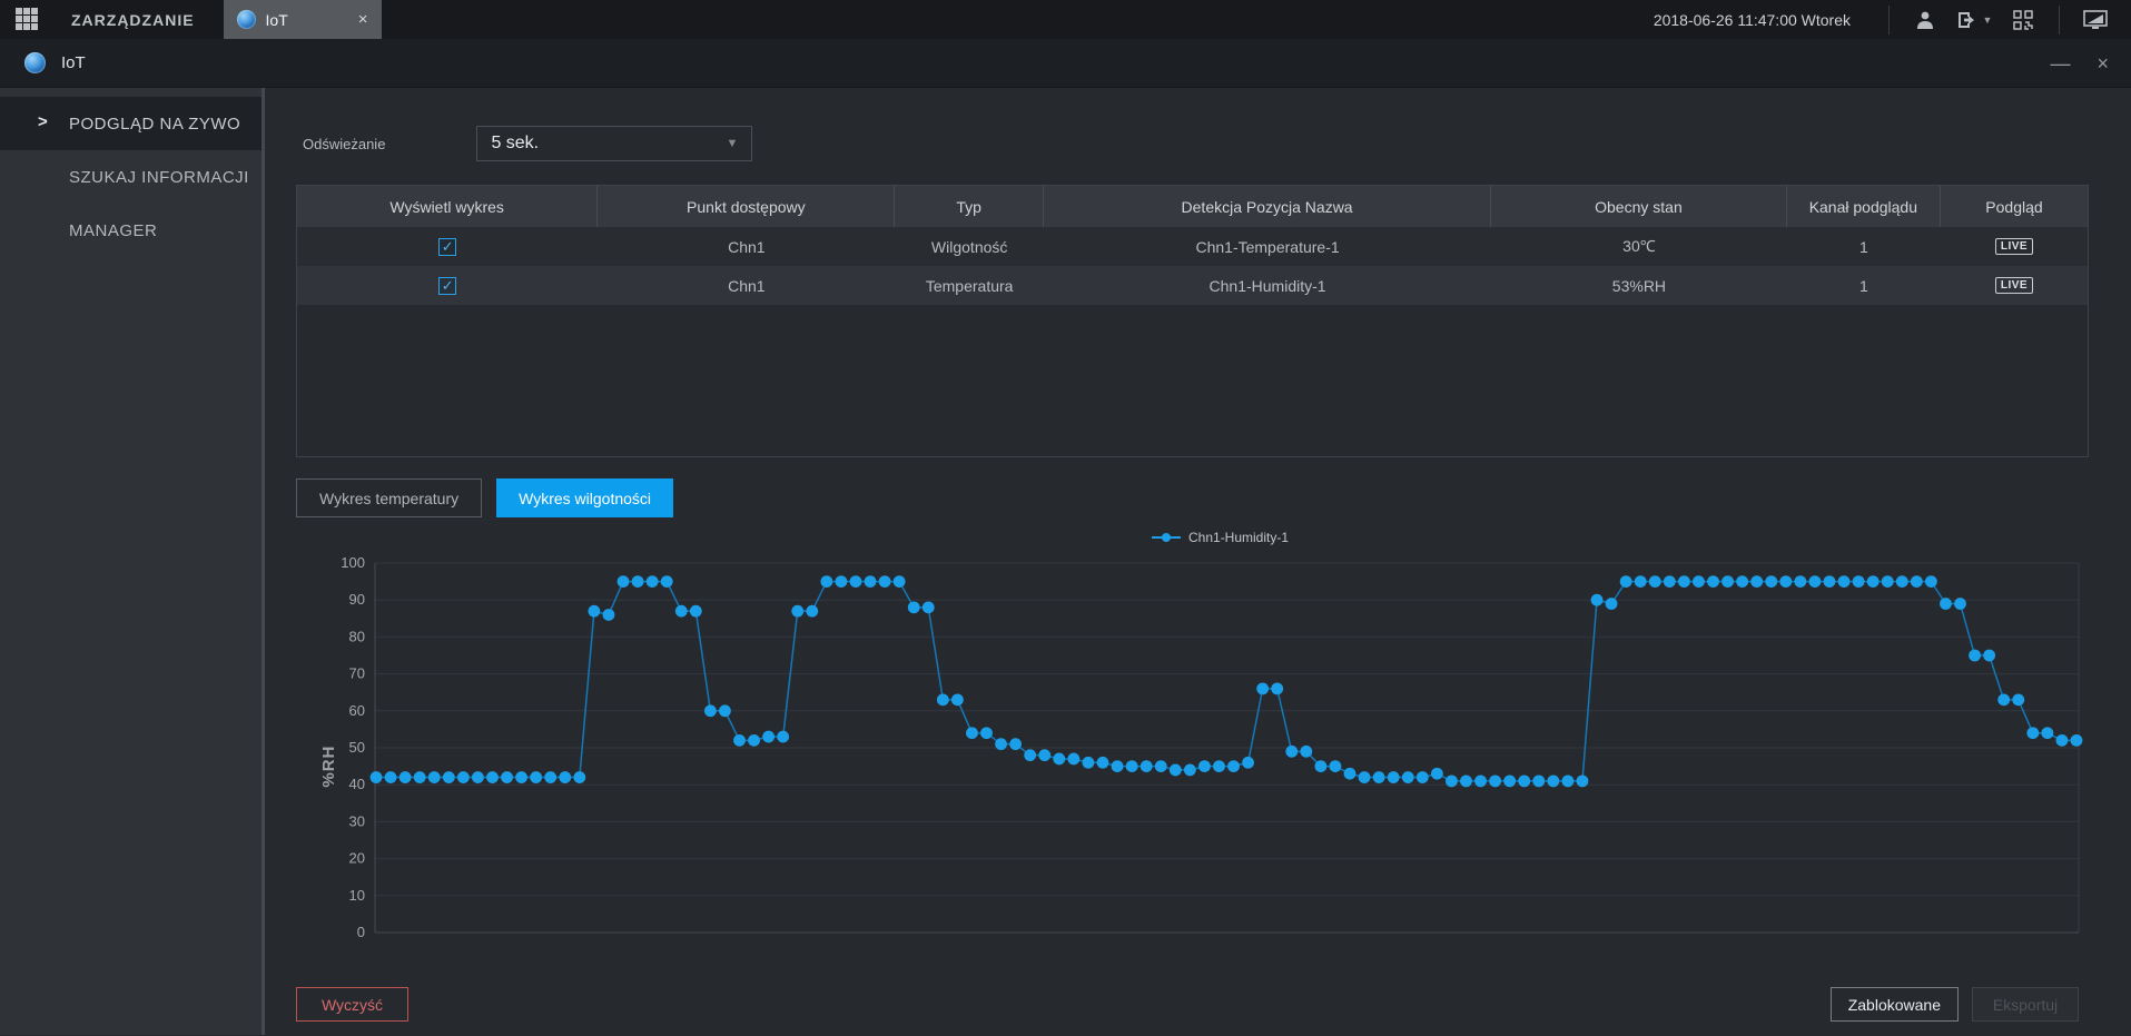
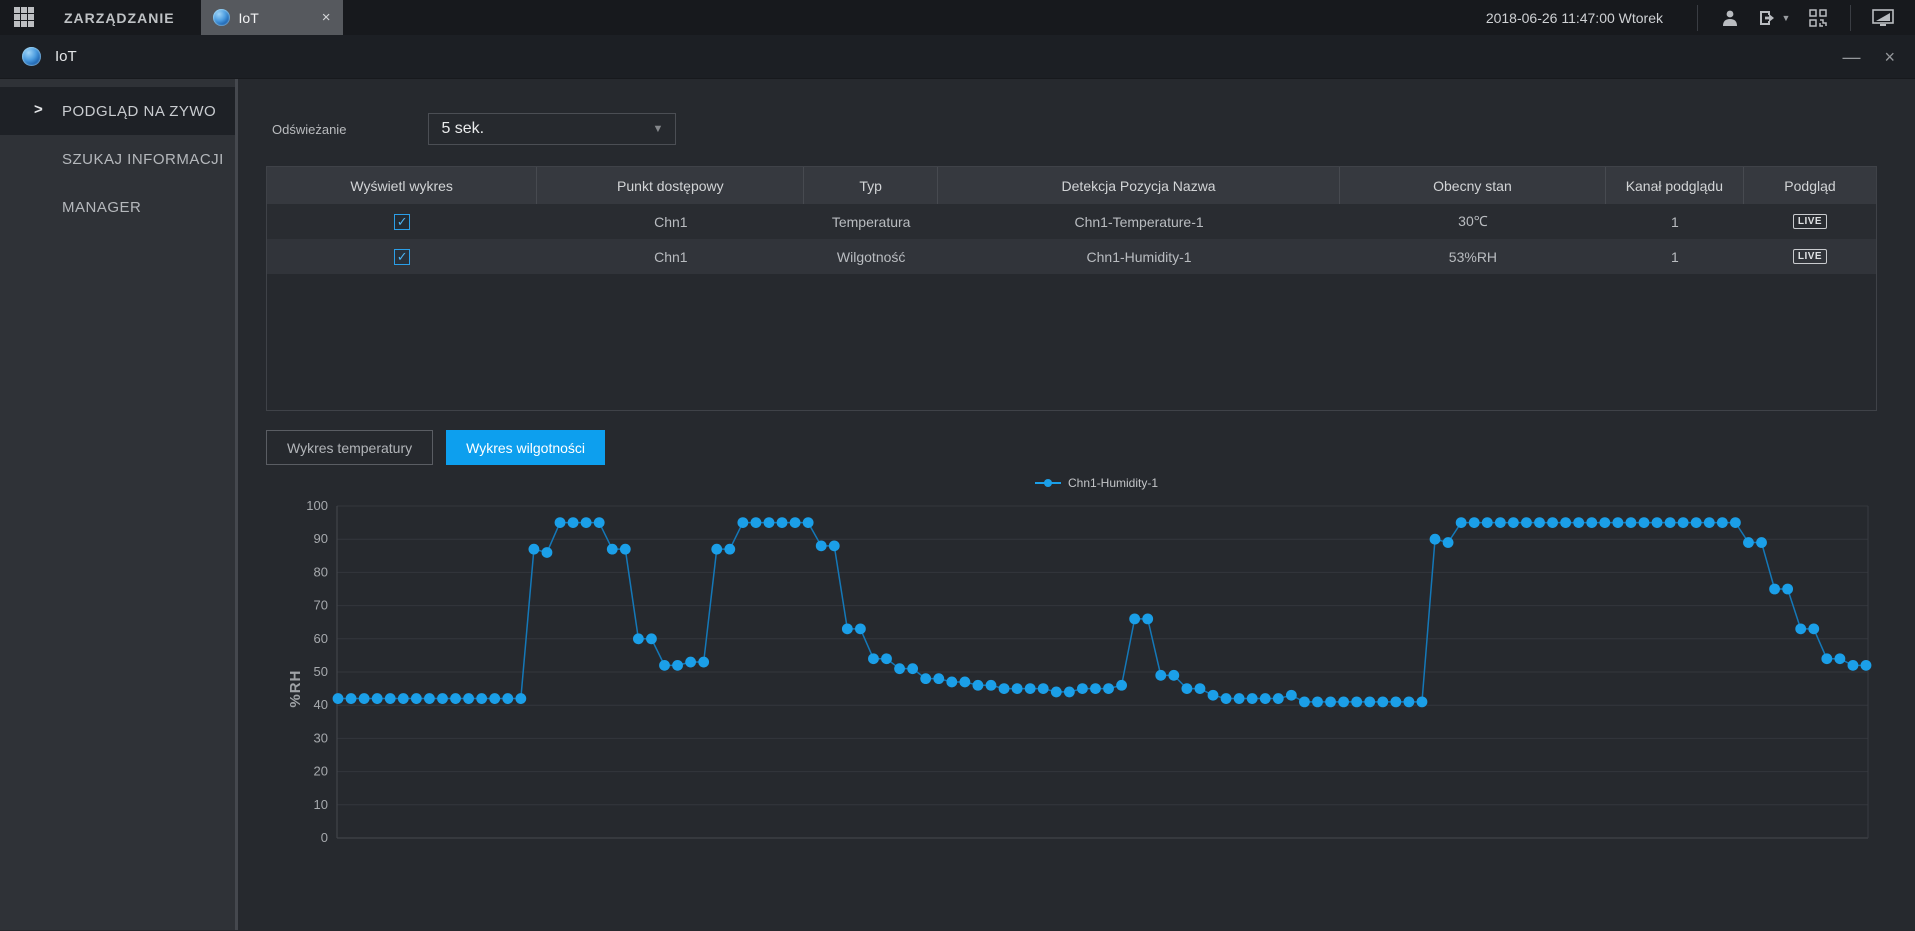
  ZARZĄDZANIE
  IoT
  ×
  2018-06-26 11:47:00 Wtorek
  ▼
  IoT
  —
  ×
  >
  PODGLĄD NA ZYWO
  SZUKAJ INFORMACJI
  MANAGER
  Odświeżanie
  5 sek.
  ▼
  Wyświetl wykres
  Punkt dostępowy
  Typ
  Detekcja Pozycja Nazwa
  Obecny stan
  Kanał podglądu
  Podgląd
  ✓
  Chn1
- Wilgotność
+ Temperatura
  Chn1-Temperature-1
  30℃
  1
  LIVE
  ✓
  Chn1
- Temperatura
+ Wilgotność
  Chn1-Humidity-1
  53%RH
  1
  LIVE
  Wykres temperatury
  Wykres wilgotności
  Chn1-Humidity-1
  0
  10
  20
  30
  40
  50
  60
  70
  80
  90
  100
- Wyczyść
- Zablokowane
- Eksportuj
